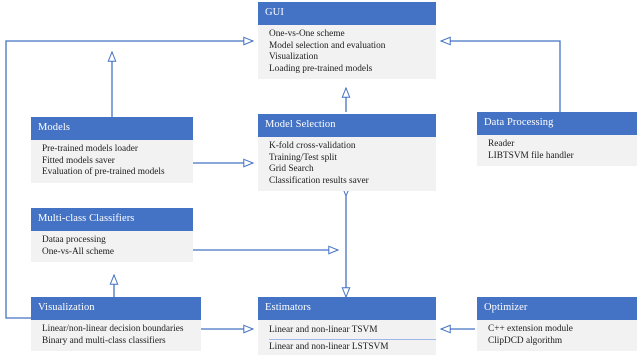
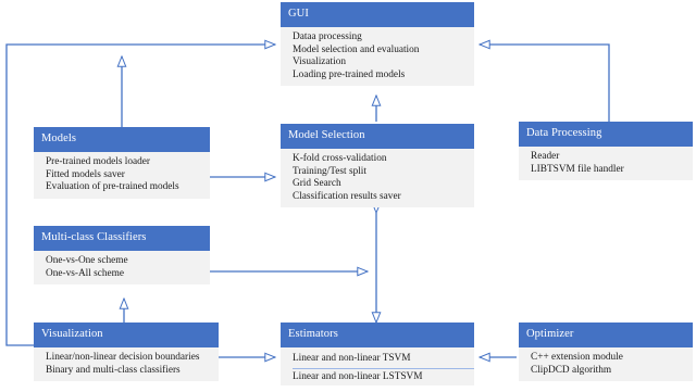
  GUI
- One-vs-One scheme
+ Dataa processing
  Model selection and evaluation
  Visualization
  Loading pre-trained models
  Models
  Pre-trained models loader
  Fitted models saver
  Evaluation of pre-trained models
  Model Selection
  K-fold cross-validation
  Training/Test split
  Grid Search
  Classification results saver
  Data Processing
  Reader
  LIBTSVM file handler
  Multi-class Classifiers
- Dataa processing
+ One-vs-One scheme
  One-vs-All scheme
  Visualization
  Linear/non-linear decision boundaries
  Binary and multi-class classifiers
  Estimators
  Linear and non-linear TSVM
  Linear and non-linear LSTSVM
  Optimizer
  C++ extension module
  ClipDCD algorithm
